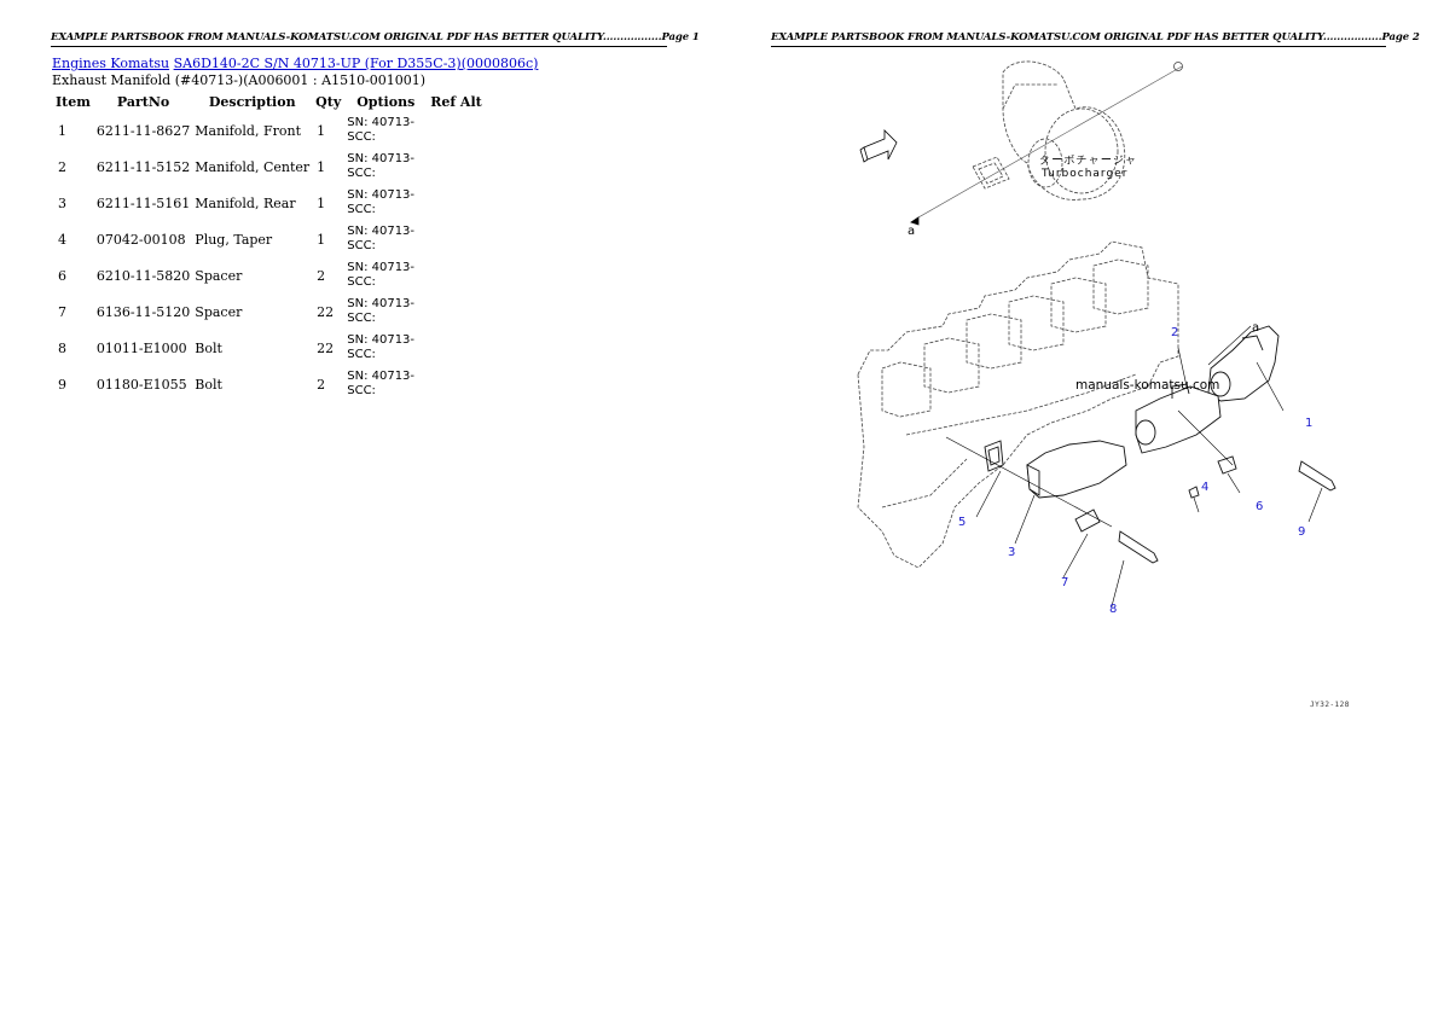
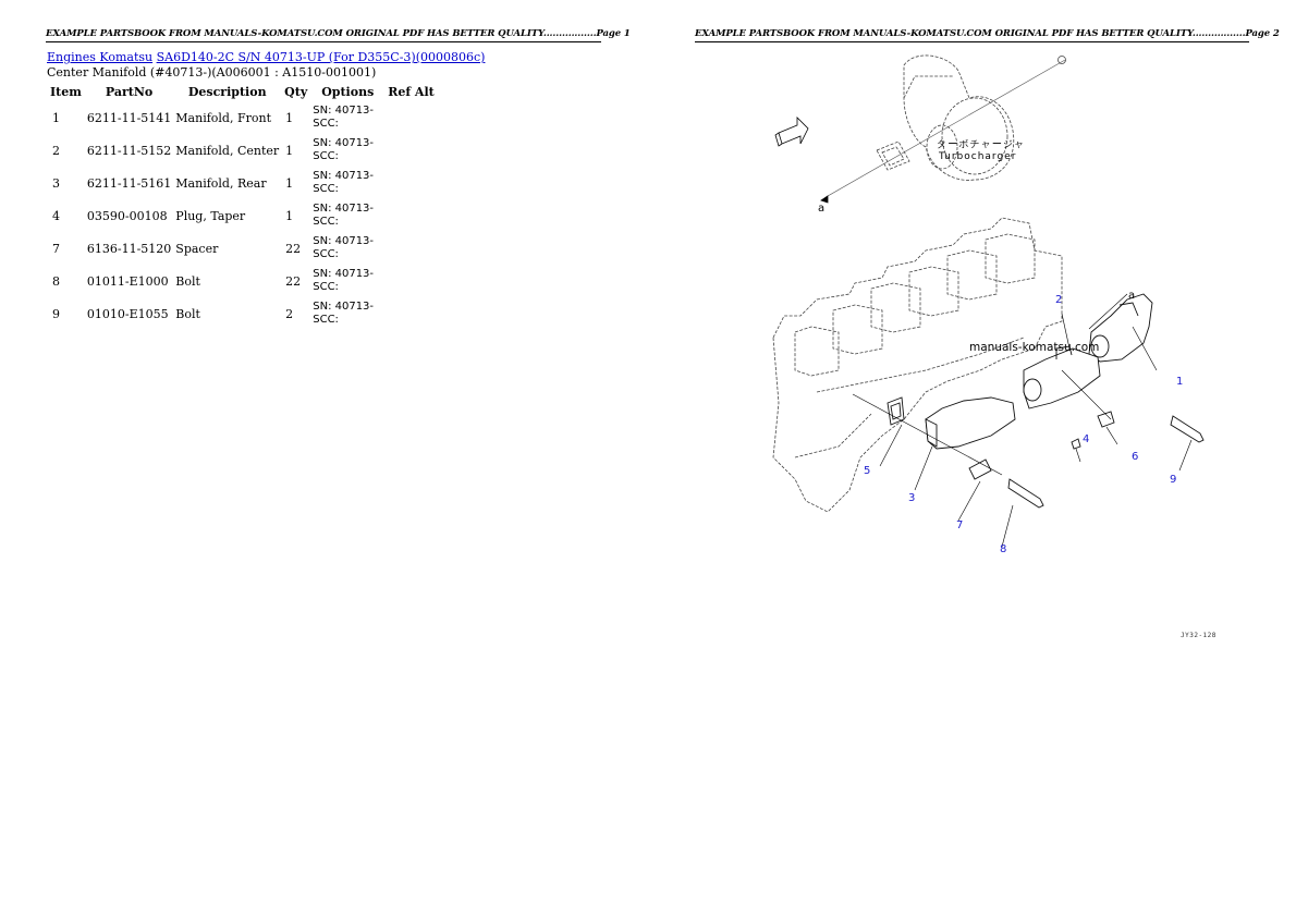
  EXAMPLE PARTSBOOK FROM MANUALS-KOMATSU.COM ORIGINAL PDF HAS BETTER QUALITY.................Page 1
  EXAMPLE PARTSBOOK FROM MANUALS-KOMATSU.COM ORIGINAL PDF HAS BETTER QUALITY.................Page 2
  Engines Komatsu SA6D140-2C S/N 40713-UP (For D355C-3)(0000806c)
- Exhaust Manifold (#40713-)(A006001 : A1510-001001)
+ Center Manifold (#40713-)(A006001 : A1510-001001)
  Item	PartNo	Description	Qty	Options	Ref Alt
- 1	6211-11-8627	Manifold, Front	1	SN: 40713-SCC:
+ 1	6211-11-5141	Manifold, Front	1	SN: 40713-SCC:
  2	6211-11-5152	Manifold, Center	1	SN: 40713-SCC:
  3	6211-11-5161	Manifold, Rear	1	SN: 40713-SCC:
- 4	07042-00108	Plug, Taper	1	SN: 40713-SCC:
+ 4	03590-00108	Plug, Taper	1	SN: 40713-SCC:
- 6	6210-11-5820	Spacer	2	SN: 40713-SCC:
  7	6136-11-5120	Spacer	22	SN: 40713-SCC:
  8	01011-E1000	Bolt	22	SN: 40713-SCC:
- 9	01180-E1055	Bolt	2	SN: 40713-SCC:
+ 9	01010-E1055	Bolt	2	SN: 40713-SCC:
  ターボチャージャ
  Turbocharger
  a
  a
  manuals-komatsu.com
  1
  2
  3
  4
  5
  6
  7
  8
  9
